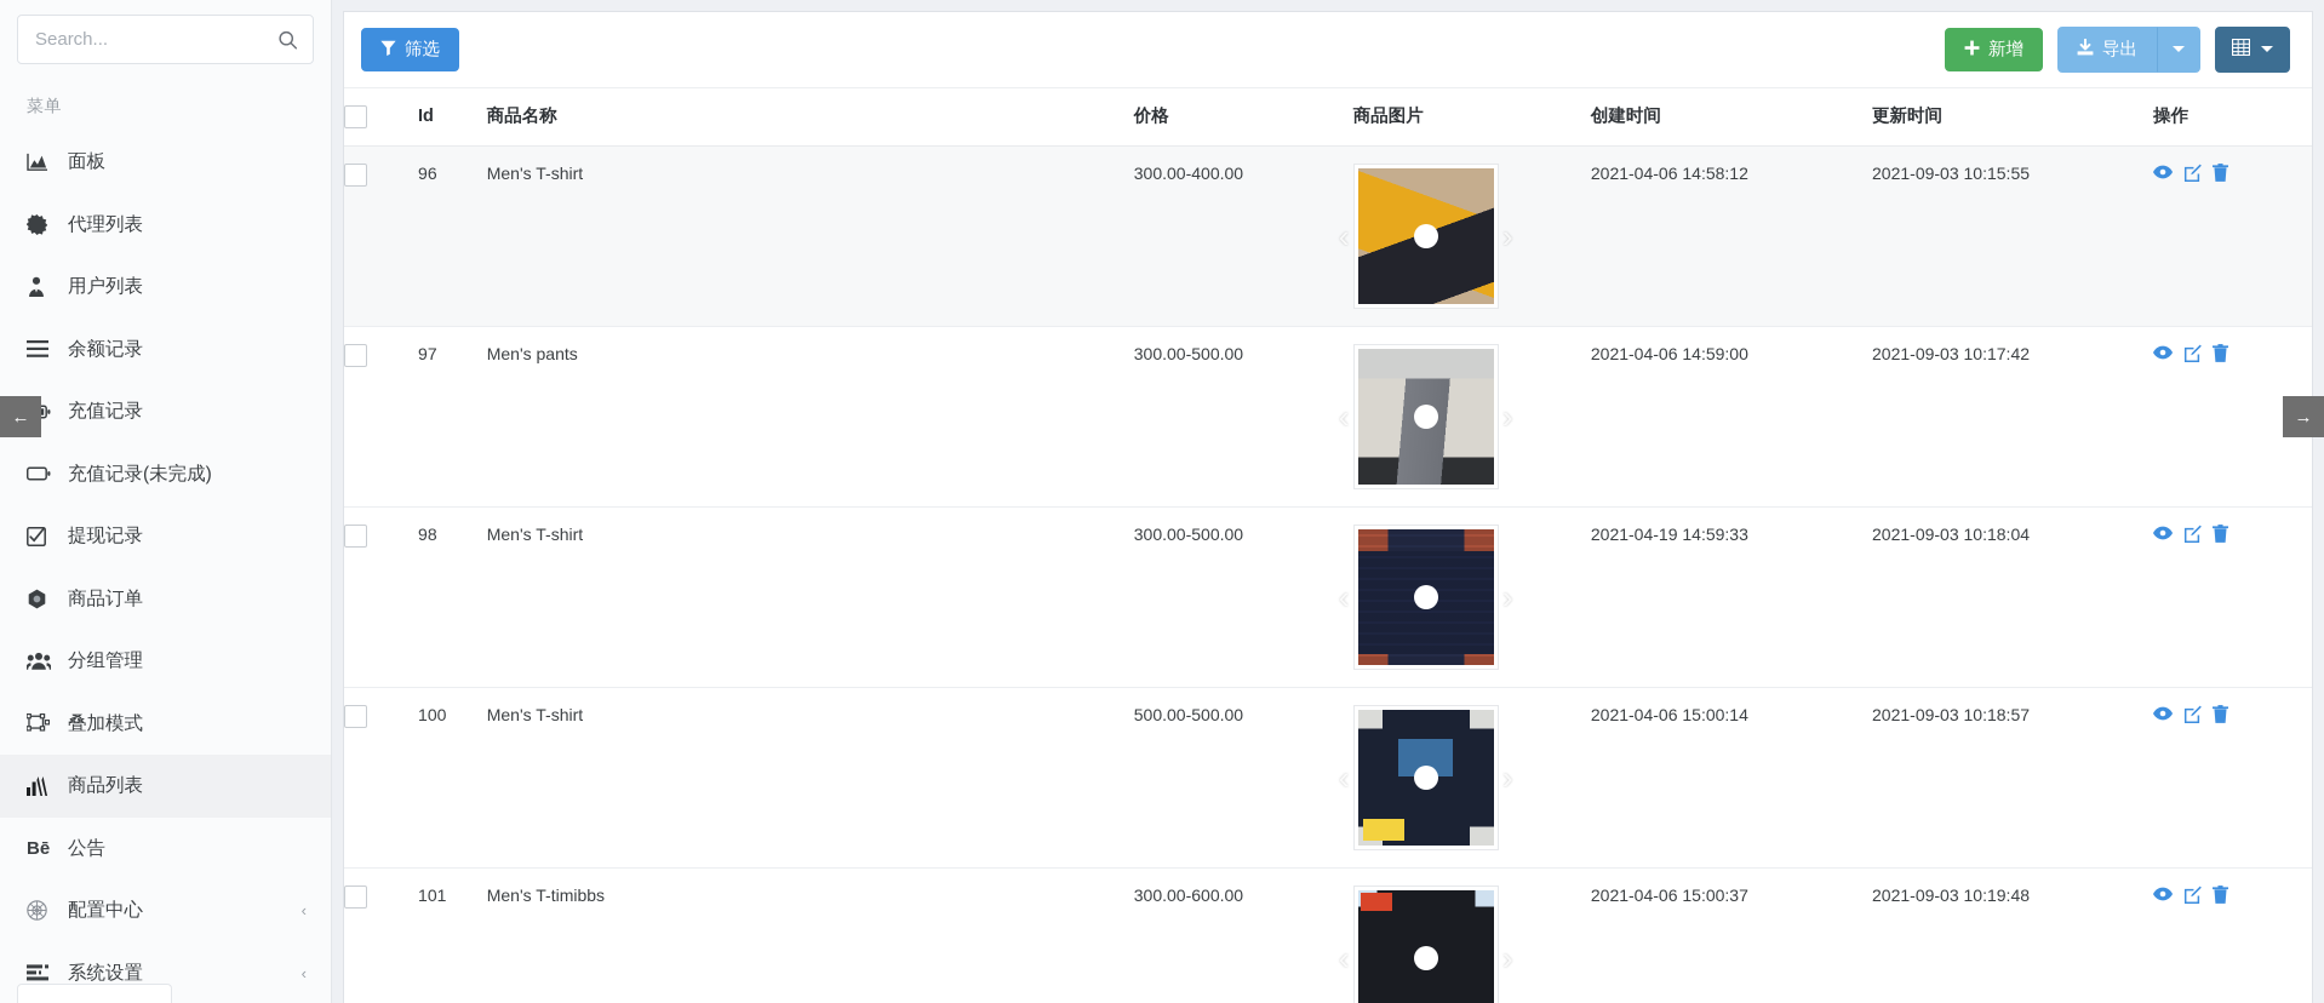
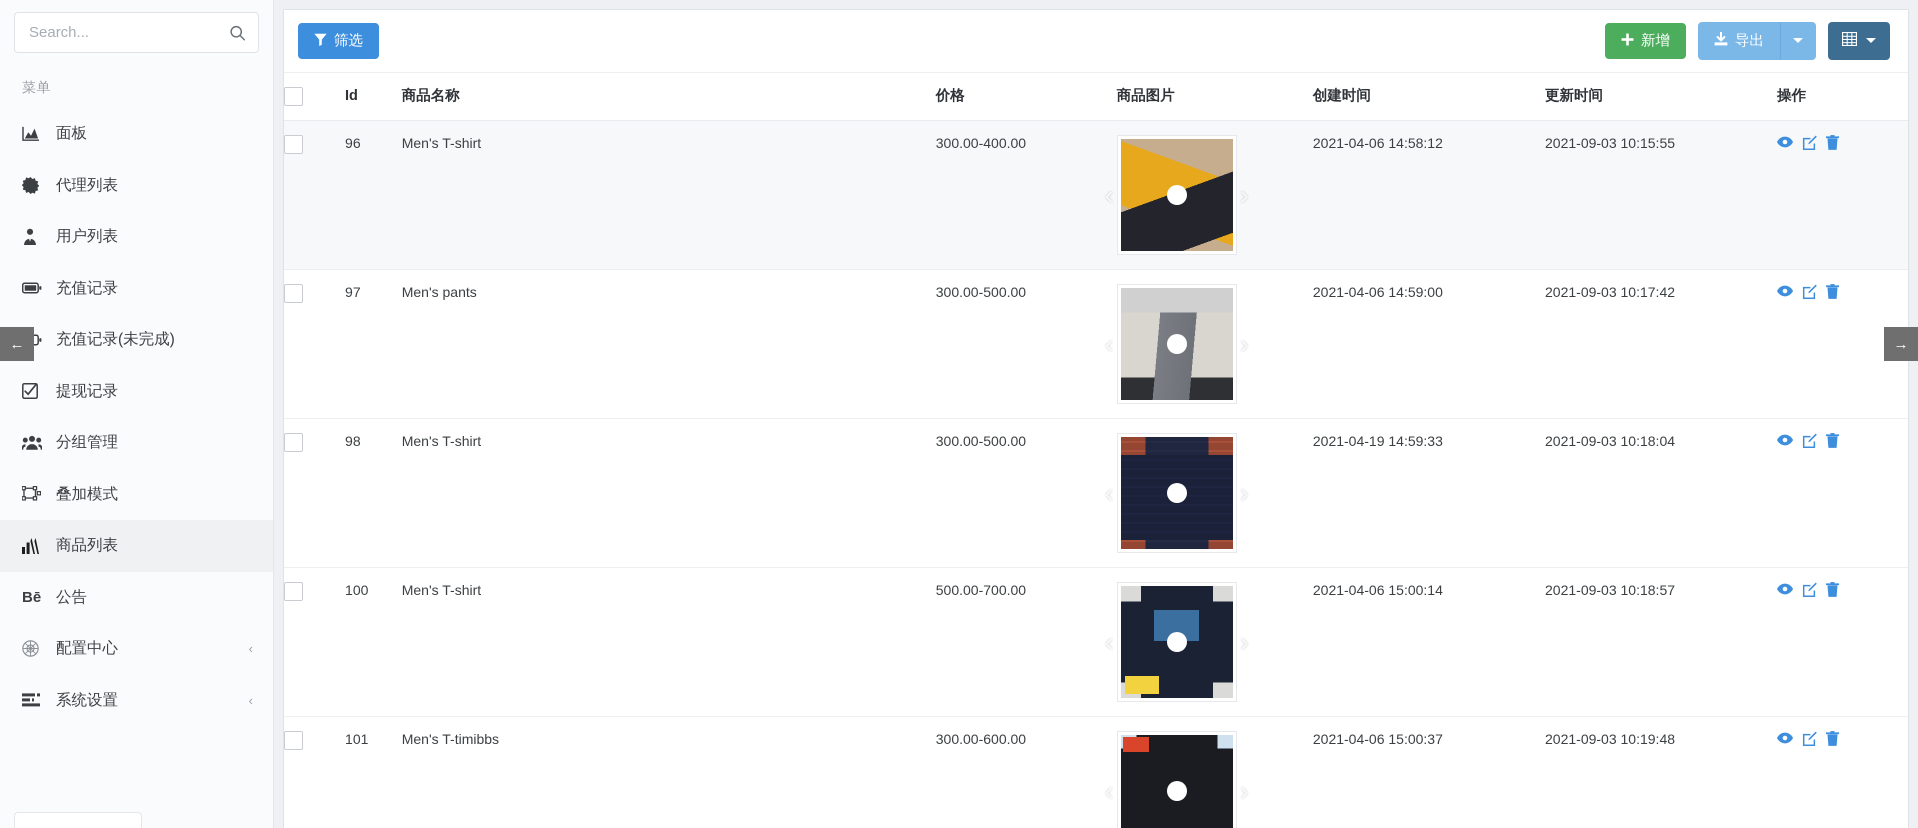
  Search...
  菜单
  面板
  代理列表
  用户列表
- 余额记录
  充值记录
  充值记录(未完成)
  提现记录
- 商品订单
  分组管理
  叠加模式
  商品列表
  Bē
  公告
  配置中心
  ‹
  系统设置
  ‹
  ←
  筛选
  新增
  导出
  	Id	商品名称	价格	商品图片	创建时间	更新时间	操作
  	96	Men's T-shirt	300.00-400.00	›	2021-04-06 14:58:12	2021-09-03 10:15:55
  	97	Men's pants	300.00-500.00	›	2021-04-06 14:59:00	2021-09-03 10:17:42
  	98	Men's T-shirt	300.00-500.00	›	2021-04-19 14:59:33	2021-09-03 10:18:04
- 	100	Men's T-shirt	500.00-500.00	›	2021-04-06 15:00:14	2021-09-03 10:18:57
+ 	100	Men's T-shirt	500.00-700.00	›	2021-04-06 15:00:14	2021-09-03 10:18:57
  	101	Men's T-timibbs	300.00-600.00	›	2021-04-06 15:00:37	2021-09-03 10:19:48
  →
